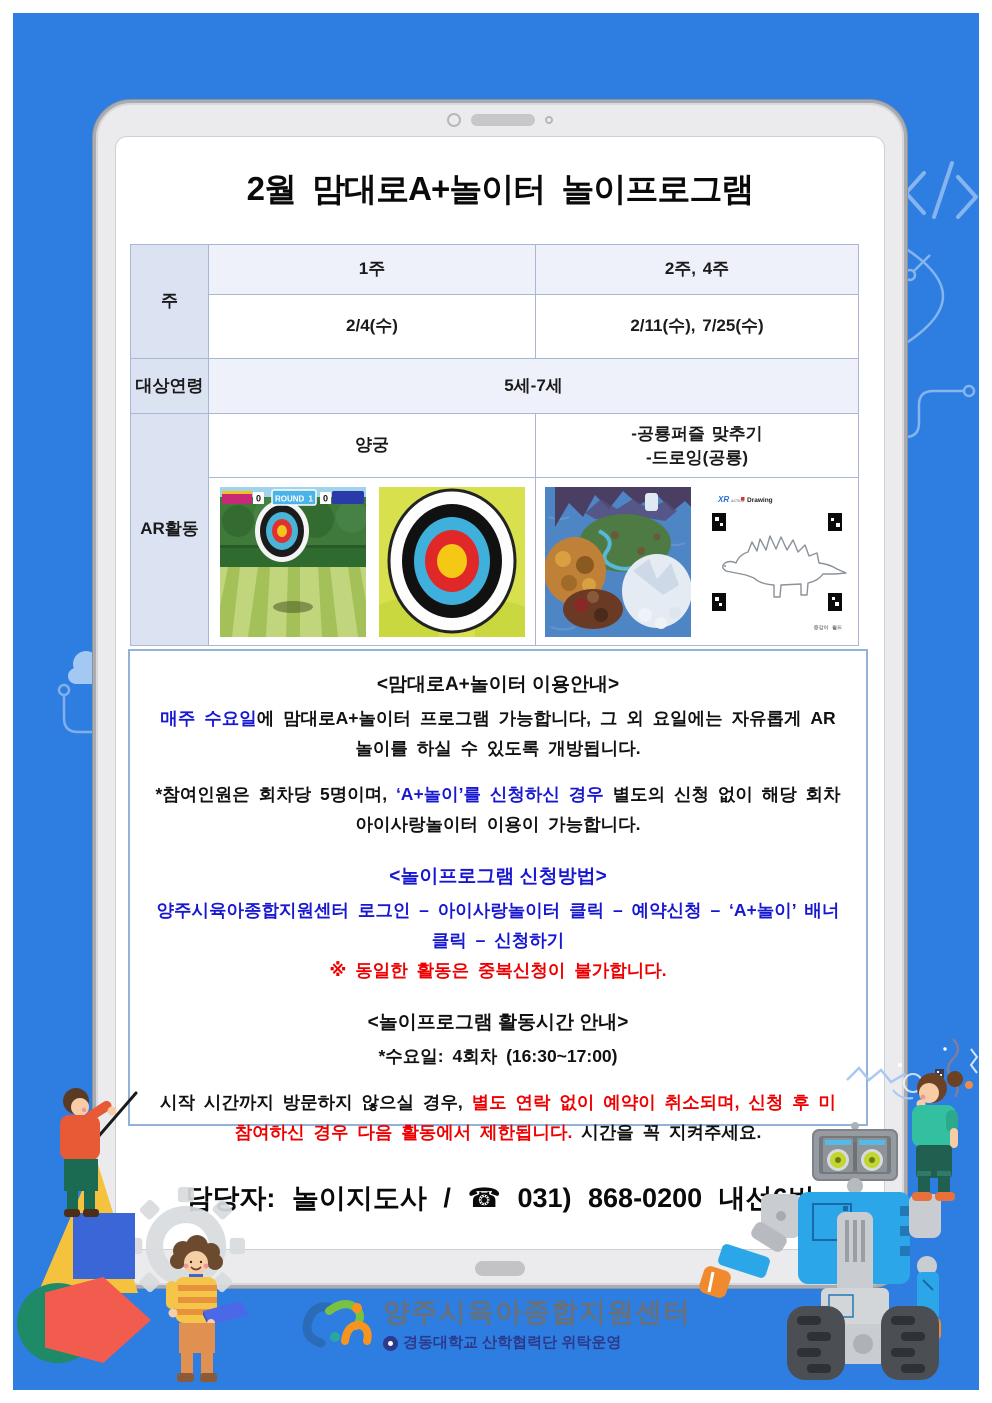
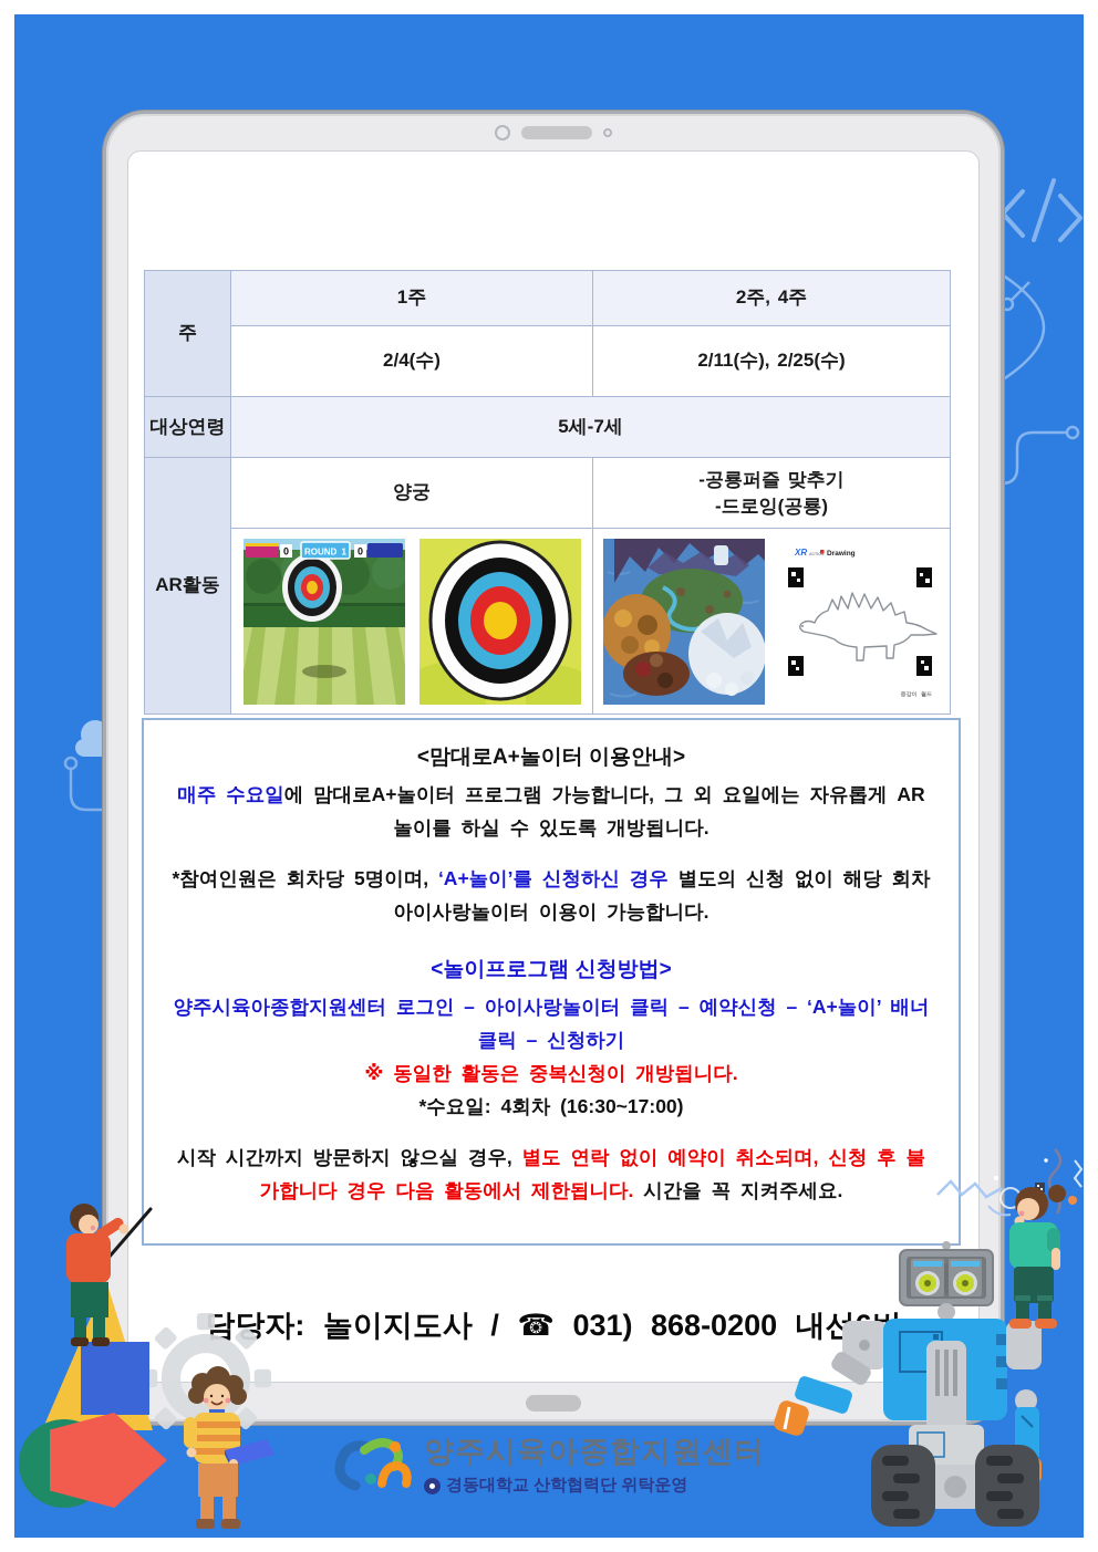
- 2월 맘대로A+놀이터 놀이프로그램
  주	1주	2주, 4주
- 2/4(수)	2/11(수), 7/25(수)
+ 2/4(수)	2/11(수), 2/25(수)
  대상연령	5세-7세
  AR활동	양궁	-공룡퍼즐 맞추기 -드로잉(공룡)
  <맘대로A+놀이터 이용안내>
  매주 수요일에 맘대로A+놀이터 프로그램 가능합니다, 그 외 요일에는 자유롭게 AR놀이를 하실 수 있도록 개방됩니다.
  *참여인원은 회차당 5명이며, ‘A+놀이’를 신청하신 경우 별도의 신청 없이 해당 회차 아이사랑놀이터 이용이 가능합니다.
  <놀이프로그램 신청방법>
  양주시육아종합지원센터 로그인 – 아이사랑놀이터 클릭 – 예약신청 – ‘A+놀이’ 배너 클릭 – 신청하기
- ※ 동일한 활동은 중복신청이 불가합니다.
+ ※ 동일한 활동은 중복신청이 개방됩니다.
- <놀이프로그램 활동시간 안내>
  *수요일: 4회차 (16:30~17:00)
- 시작 시간까지 방문하지 않으실 경우, 별도 연락 없이 예약이 취소되며, 신청 후 미참여하신 경우 다음 활동에서 제한됩니다. 시간을 꼭 지켜주세요.
+ 시작 시간까지 방문하지 않으실 경우, 별도 연락 없이 예약이 취소되며, 신청 후 불가합니다 경우 다음 활동에서 제한됩니다. 시간을 꼭 지켜주세요.
  담당자: 놀이지도사 / ☎ 031) 868-0200 내선
  양주시육아종합지원센터
  경동대학교 산학협력단 위탁운영
